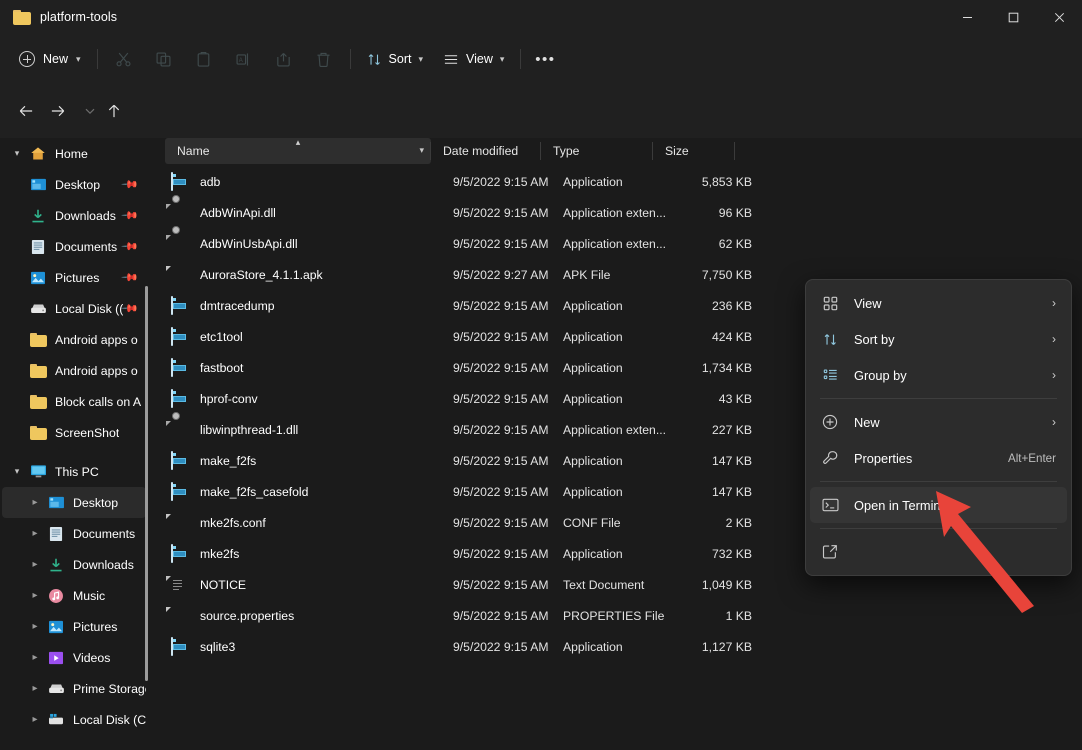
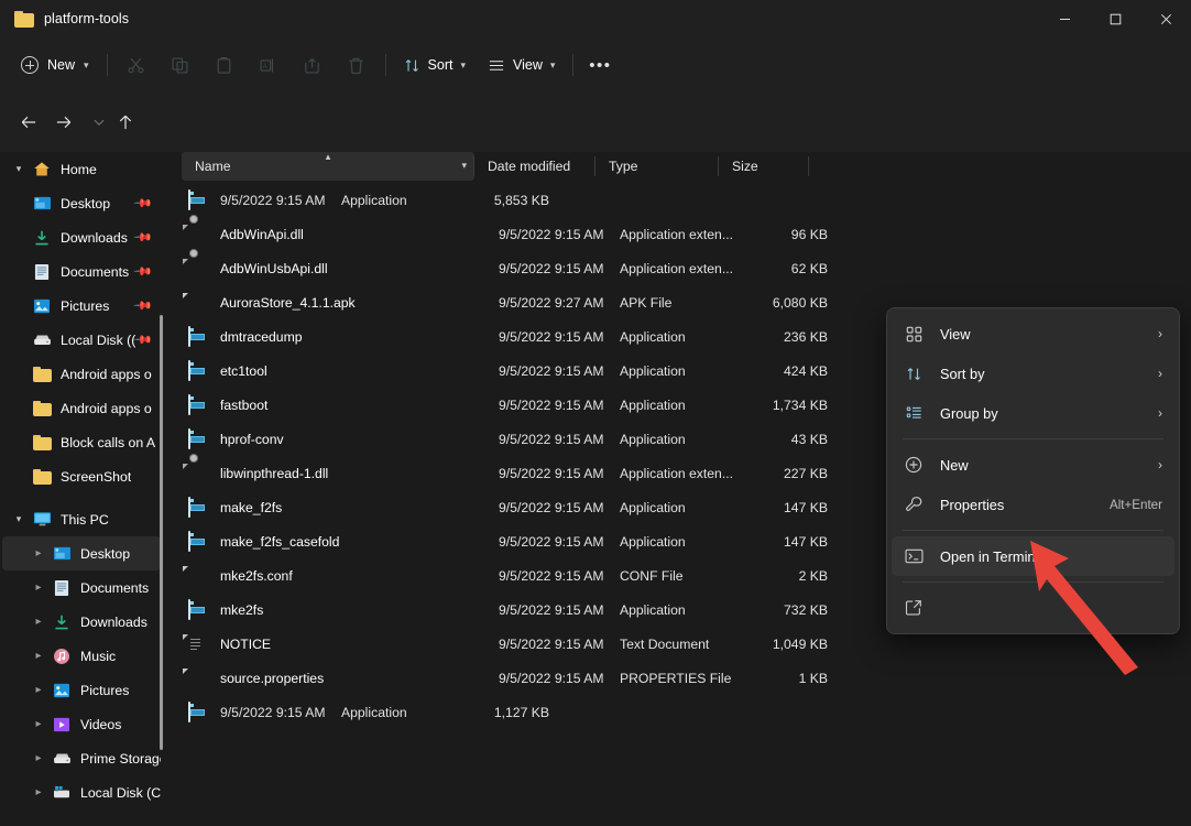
  platform-tools
  New
  ▾
  Sort
  ▾
  View
  ▾
  •••
  ▾
  Home
  Desktop
  Downloads
  Documents
  Pictures
  Local Disk ((
  Android apps o
  Android apps o
  Block calls on A
  ScreenShot
  ▾
  This PC
  ▸
  Desktop
  ▸
  Documents
  ▸
  Downloads
  ▸
  Music
  ▸
  Pictures
  ▸
  Videos
  ▸
  Prime Storag
  ▸
  Local Disk (C
  ▴
  Name
  ▾
  Date modified
  Type
  Size
- adb
  9/5/2022 9:15 AM
  Application
  5,853 KB
  AdbWinApi.dll
  9/5/2022 9:15 AM
  Application exten...
  96 KB
  AdbWinUsbApi.dll
  9/5/2022 9:15 AM
  Application exten...
  62 KB
  AuroraStore_4.1.1.apk
  9/5/2022 9:27 AM
  APK File
- 7,750 KB
+ 6,080 KB
  dmtracedump
  9/5/2022 9:15 AM
  Application
  236 KB
  etc1tool
  9/5/2022 9:15 AM
  Application
  424 KB
  fastboot
  9/5/2022 9:15 AM
  Application
  1,734 KB
  hprof-conv
  9/5/2022 9:15 AM
  Application
  43 KB
  libwinpthread-1.dll
  9/5/2022 9:15 AM
  Application exten...
  227 KB
  make_f2fs
  9/5/2022 9:15 AM
  Application
  147 KB
  make_f2fs_casefold
  9/5/2022 9:15 AM
  Application
  147 KB
  mke2fs.conf
  9/5/2022 9:15 AM
  CONF File
  2 KB
  mke2fs
  9/5/2022 9:15 AM
  Application
  732 KB
  NOTICE
  9/5/2022 9:15 AM
  Text Document
  1,049 KB
  source.properties
  9/5/2022 9:15 AM
  PROPERTIES File
  1 KB
- sqlite3
  9/5/2022 9:15 AM
  Application
  1,127 KB
  View
  ›
  Sort by
  ›
  Group by
  ›
  New
  ›
  Properties
  Alt+Enter
  Open in Termin
